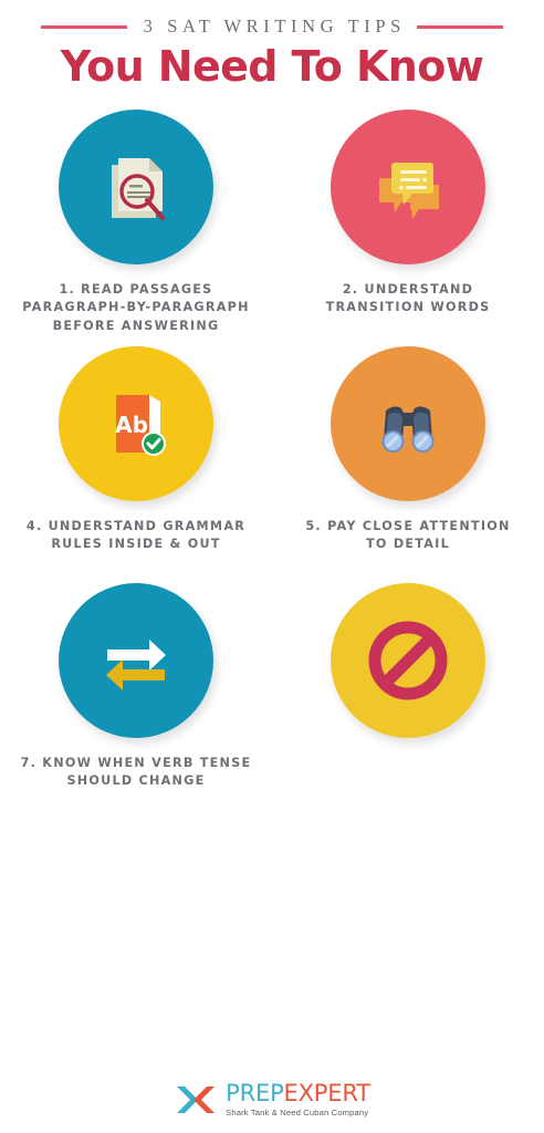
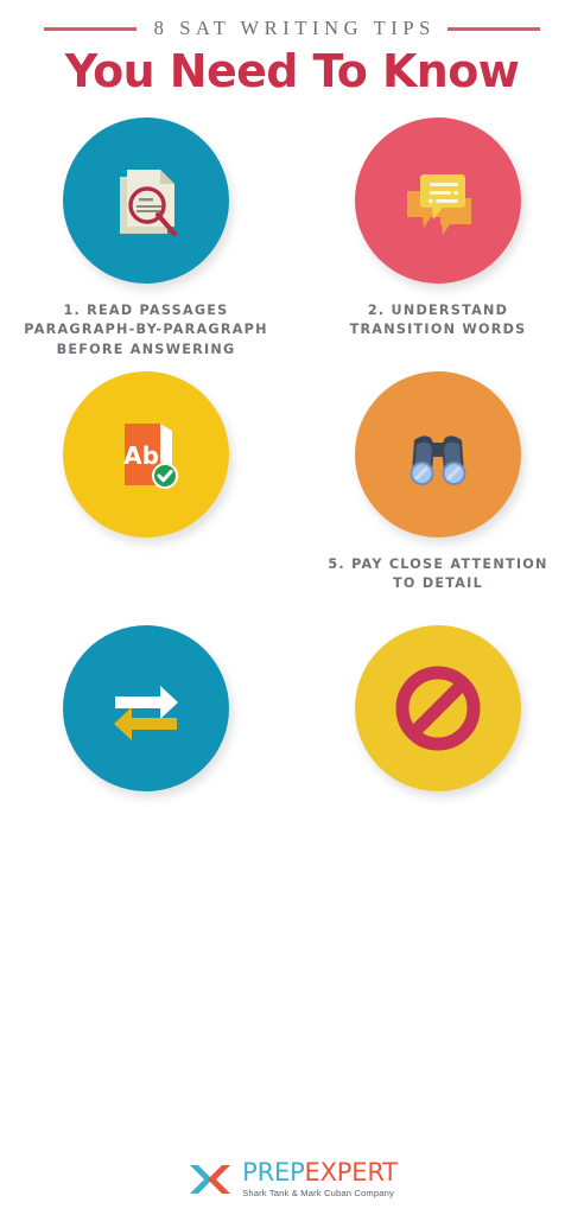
- 3 SAT WRITING TIPS
+ 8 SAT WRITING TIPS
  You Need To Know
  1. READ PASSAGES
  PARAGRAPH-BY-PARAGRAPH
  BEFORE ANSWERING
  2. UNDERSTAND
  TRANSITION WORDS
  Ab
- 4. UNDERSTAND GRAMMAR
- RULES INSIDE & OUT
  5. PAY CLOSE ATTENTION
  TO DETAIL
- 7. KNOW WHEN VERB TENSE
- SHOULD CHANGE
  PREPEXPERT
- Shark Tank & Need Cuban Company
+ Shark Tank & Mark Cuban Company
